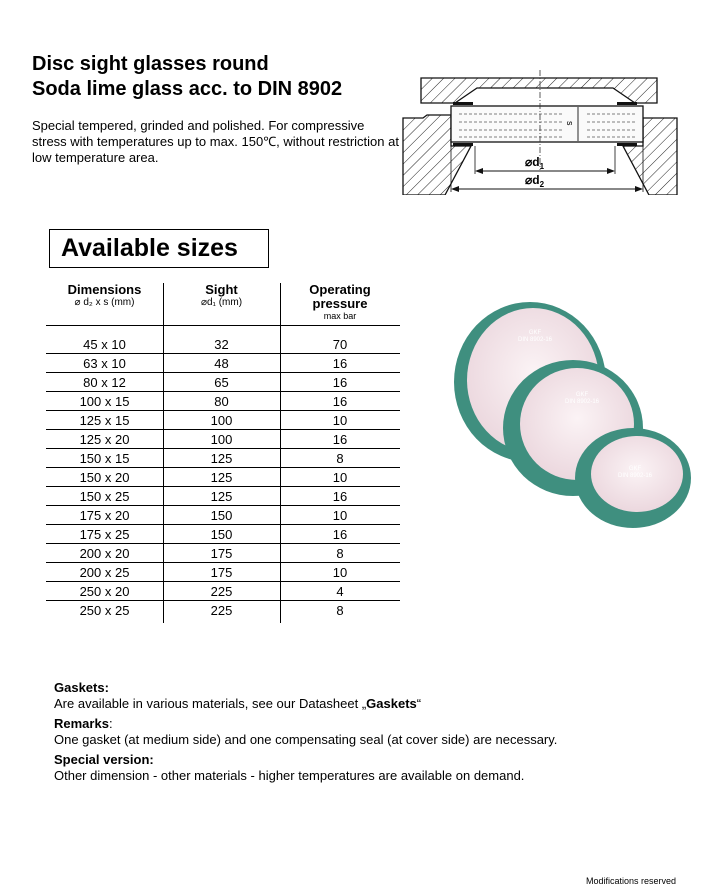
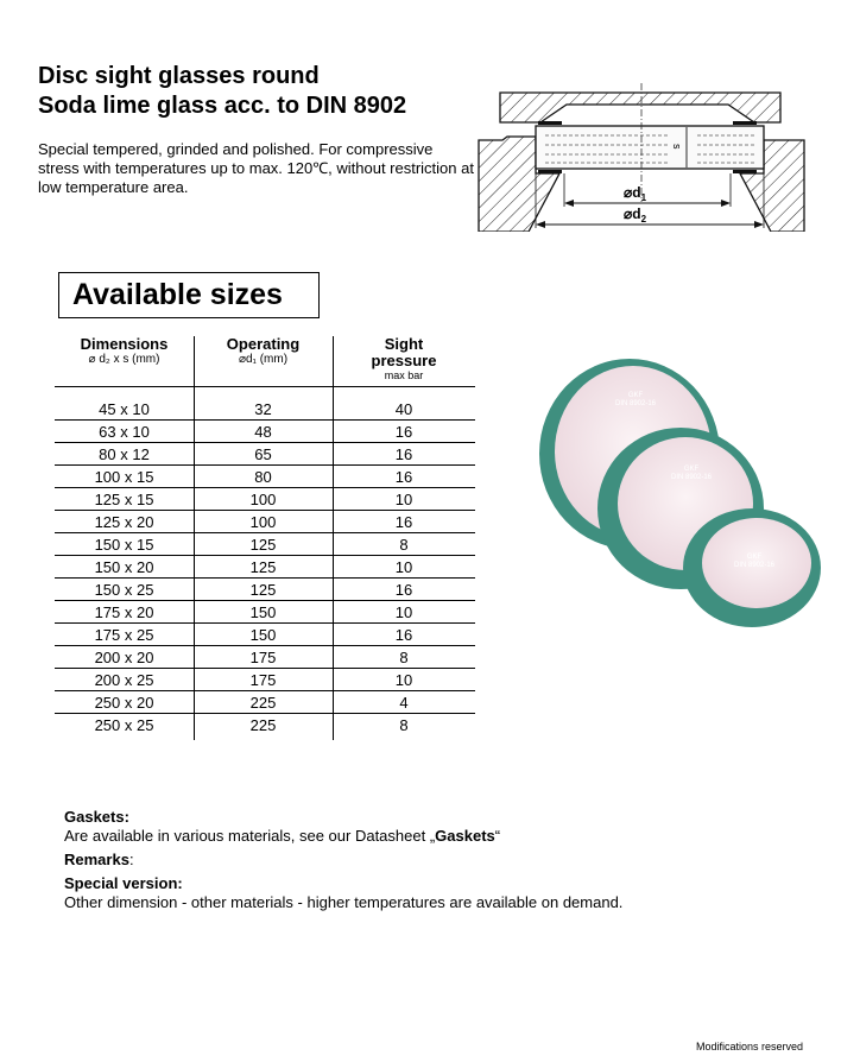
  Disc sight glasses round
  Soda lime glass acc. to DIN 8902
- Special tempered, grinded and polished. For compressive stress with temperatures up to max. 150℃, without restriction at low temperature area.
+ Special tempered, grinded and polished. For compressive stress with temperatures up to max. 120℃, without restriction at low temperature area.
  ⌀d1
  ⌀d2
  Available sizes
  Dimensions
  ⌀ d₂ x s (mm)
- Sight
+ Operating
  ⌀d₁ (mm)
- Operating
+ Sight
  pressure
  max bar
  45 x 10
  32
- 70
+ 40
  63 x 10
  48
  16
  80 x 12
  65
  16
  100 x 15
  80
  16
  125 x 15
  100
  10
  125 x 20
  100
  16
  150 x 15
  125
  8
  150 x 20
  125
  10
  150 x 25
  125
  16
  175 x 20
  150
  10
  175 x 25
  150
  16
  200 x 20
  175
  8
  200 x 25
  175
  10
  250 x 20
  225
  4
  250 x 25
  225
  8
  Gaskets:
  Are available in various materials, see our Datasheet „Gaskets“
  Remarks:
- One gasket (at medium side) and one compensating seal (at cover side) are necessary.
  Special version:
  Other dimension - other materials - higher temperatures are available on demand.
  Modifications reserved
